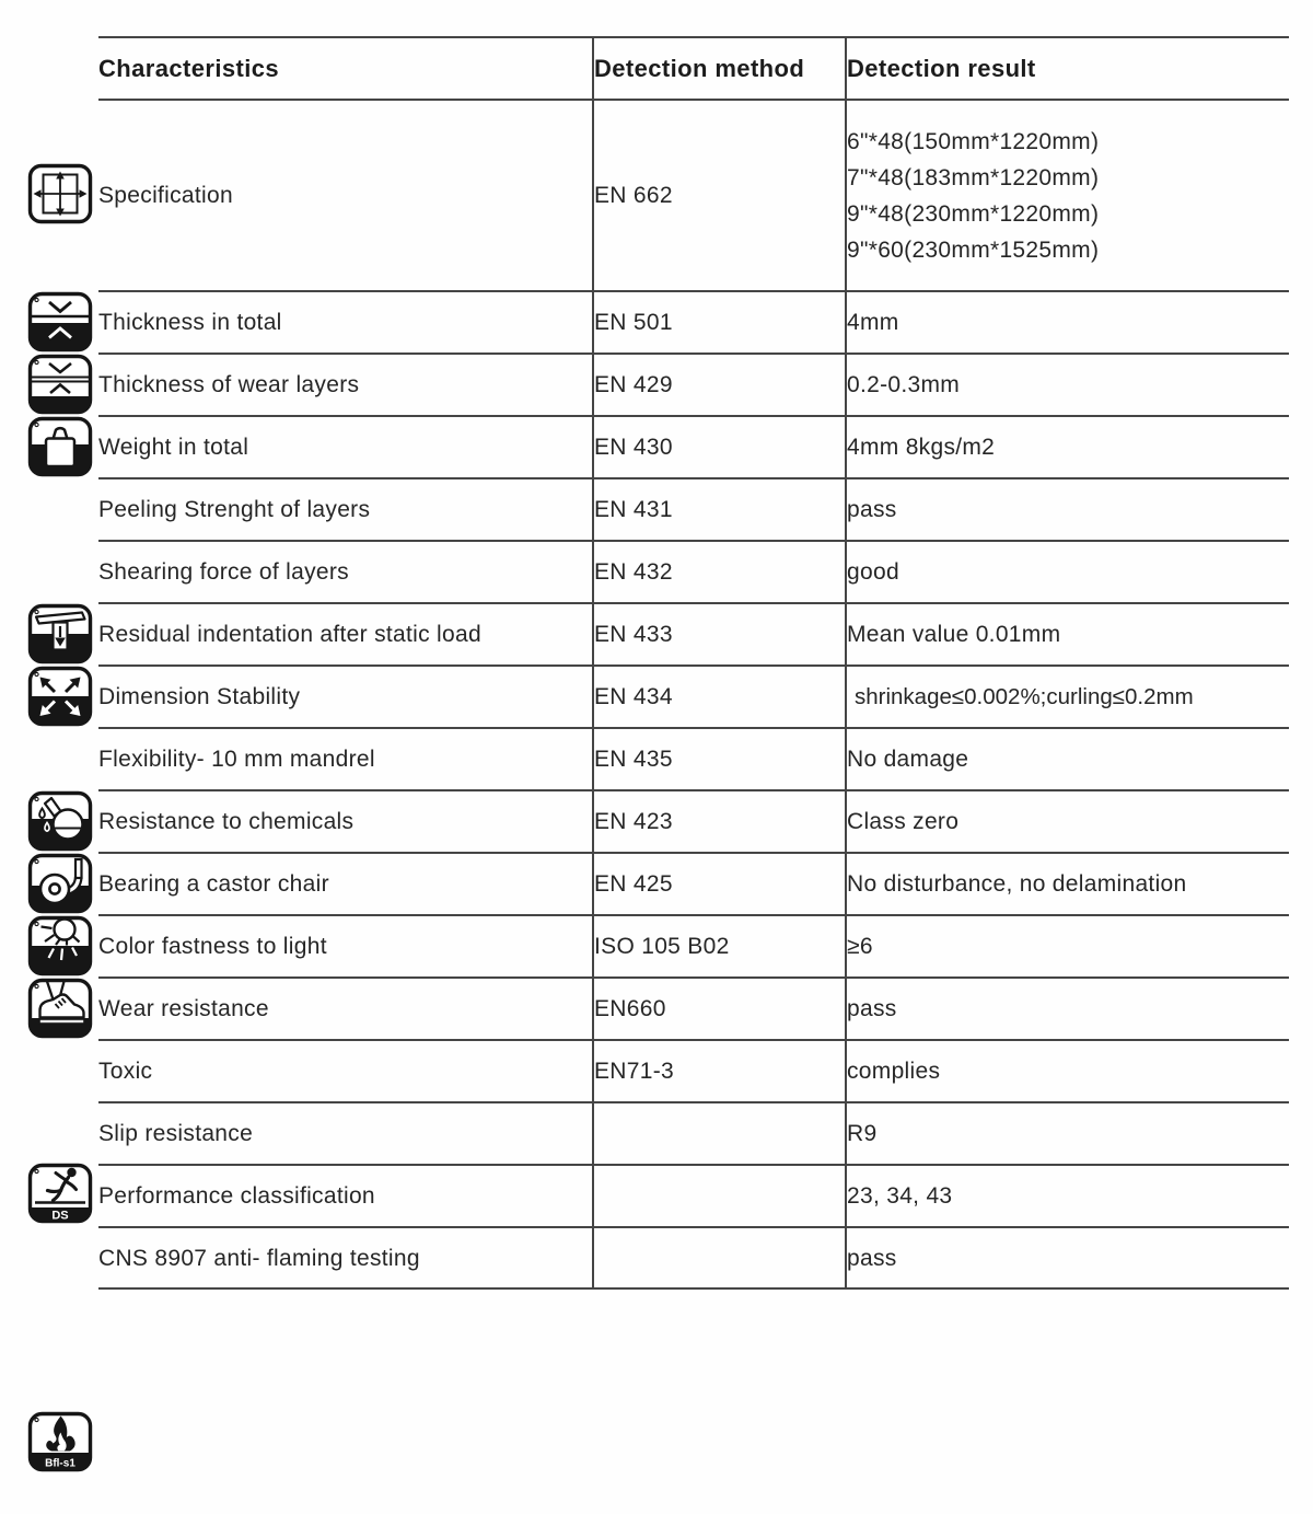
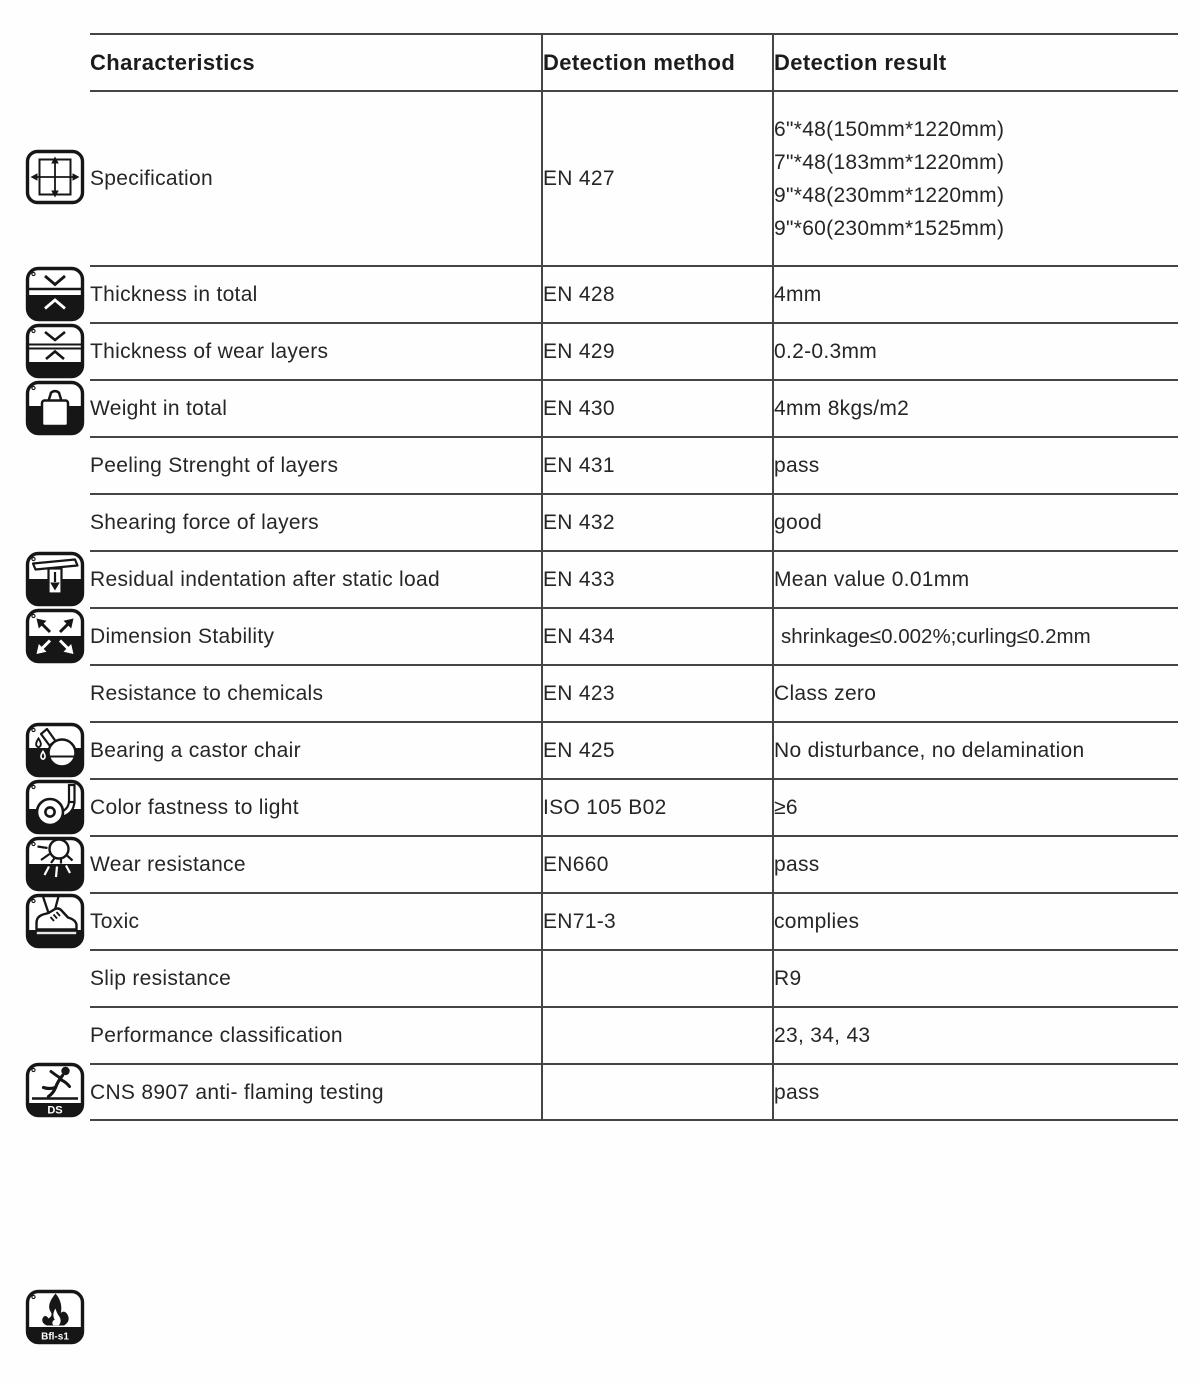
  DS
  Bfl-s1
  Characteristics	Detection method	Detection result
- Specification	EN 662	6"*48(150mm*1220mm) 7"*48(183mm*1220mm) 9"*48(230mm*1220mm) 9"*60(230mm*1525mm)
+ Specification	EN 427	6"*48(150mm*1220mm) 7"*48(183mm*1220mm) 9"*48(230mm*1220mm) 9"*60(230mm*1525mm)
- Thickness in total	EN 501	4mm
+ Thickness in total	EN 428	4mm
  Thickness of wear layers	EN 429	0.2-0.3mm
  Weight in total	EN 430	4mm 8kgs/m2
  Peeling Strenght of layers	EN 431	pass
  Shearing force of layers	EN 432	good
  Residual indentation after static load	EN 433	Mean value 0.01mm
  Dimension Stability	EN 434	shrinkage≤0.002%;curling≤0.2mm
- Flexibility- 10 mm mandrel	EN 435	No damage
  Resistance to chemicals	EN 423	Class zero
  Bearing a castor chair	EN 425	No disturbance, no delamination
  Color fastness to light	ISO 105 B02	≥6
  Wear resistance	EN660	pass
  Toxic	EN71-3	complies
  Slip resistance		R9
  Performance classification		23, 34, 43
  CNS 8907 anti- flaming testing		pass
